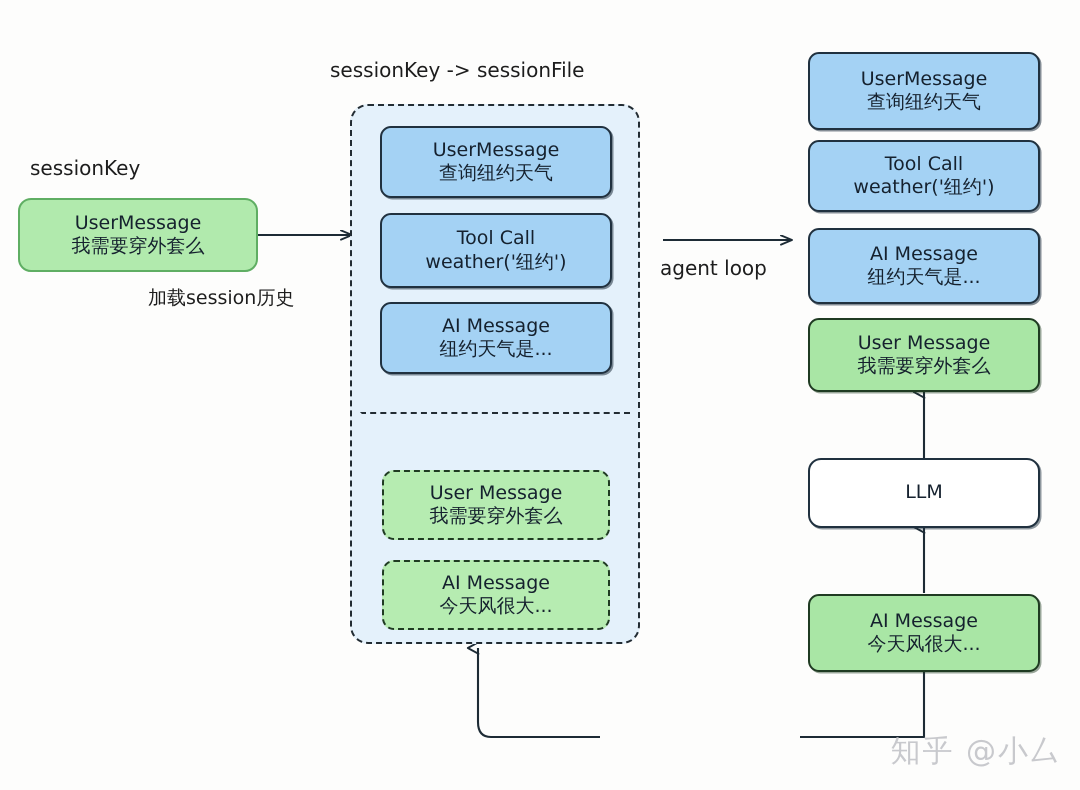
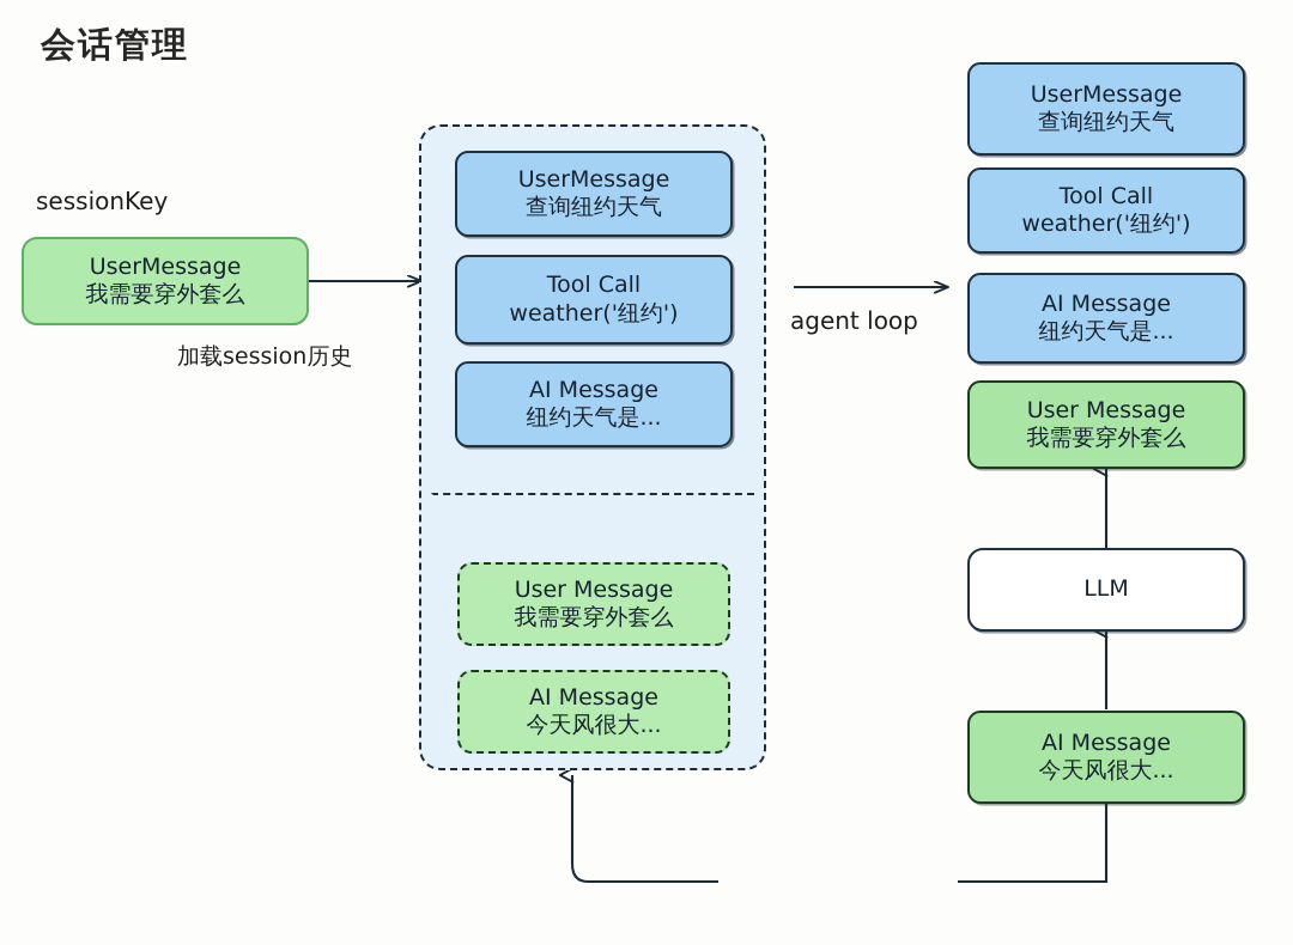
+ 会话管理
  sessionKey
  UserMessage
  我需要穿外套么
  加载session历史
- sessionKey -> sessionFile
  UserMessage
  查询纽约天气
  Tool Call
  weather('纽约')
  AI Message
  纽约天气是...
  User Message
  我需要穿外套么
  AI Message
  今天风很大...
  agent loop
  UserMessage
  查询纽约天气
  Tool Call
  weather('纽约')
  AI Message
  纽约天气是...
  User Message
  我需要穿外套么
  LLM
  AI Message
  今天风很大...
- 知乎 @小厶
